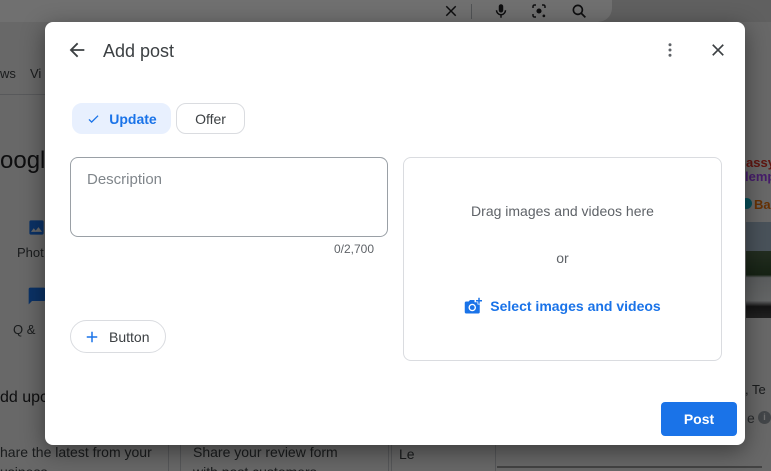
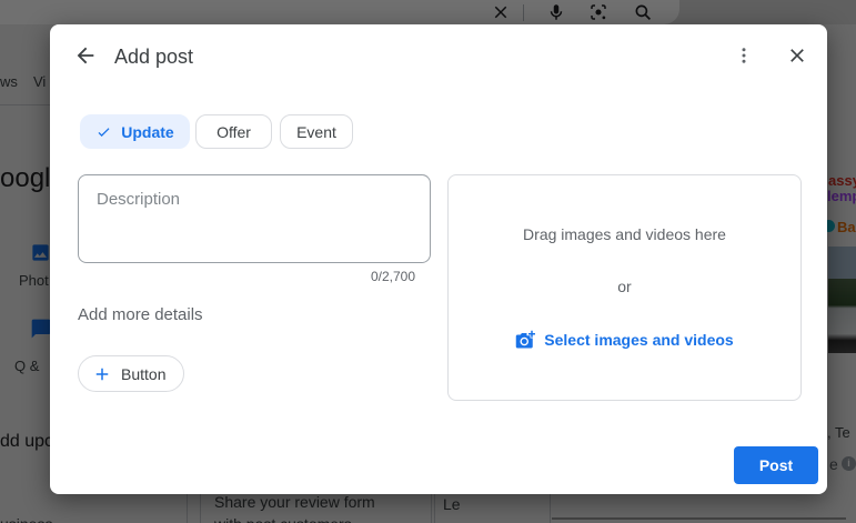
  ws
  Vi
  oogl
  Phot
  Q &
  dd up
- hare the latest from your
  Share your review form
  Le
  ass
  lem
  Ba
  , Te
  e
  i
  Add post
  Update
  Offer
+ Event
  Description
  0/2,700
+ Add more details
  Button
  Drag images and videos here
  or
  Select images and videos
  Post
